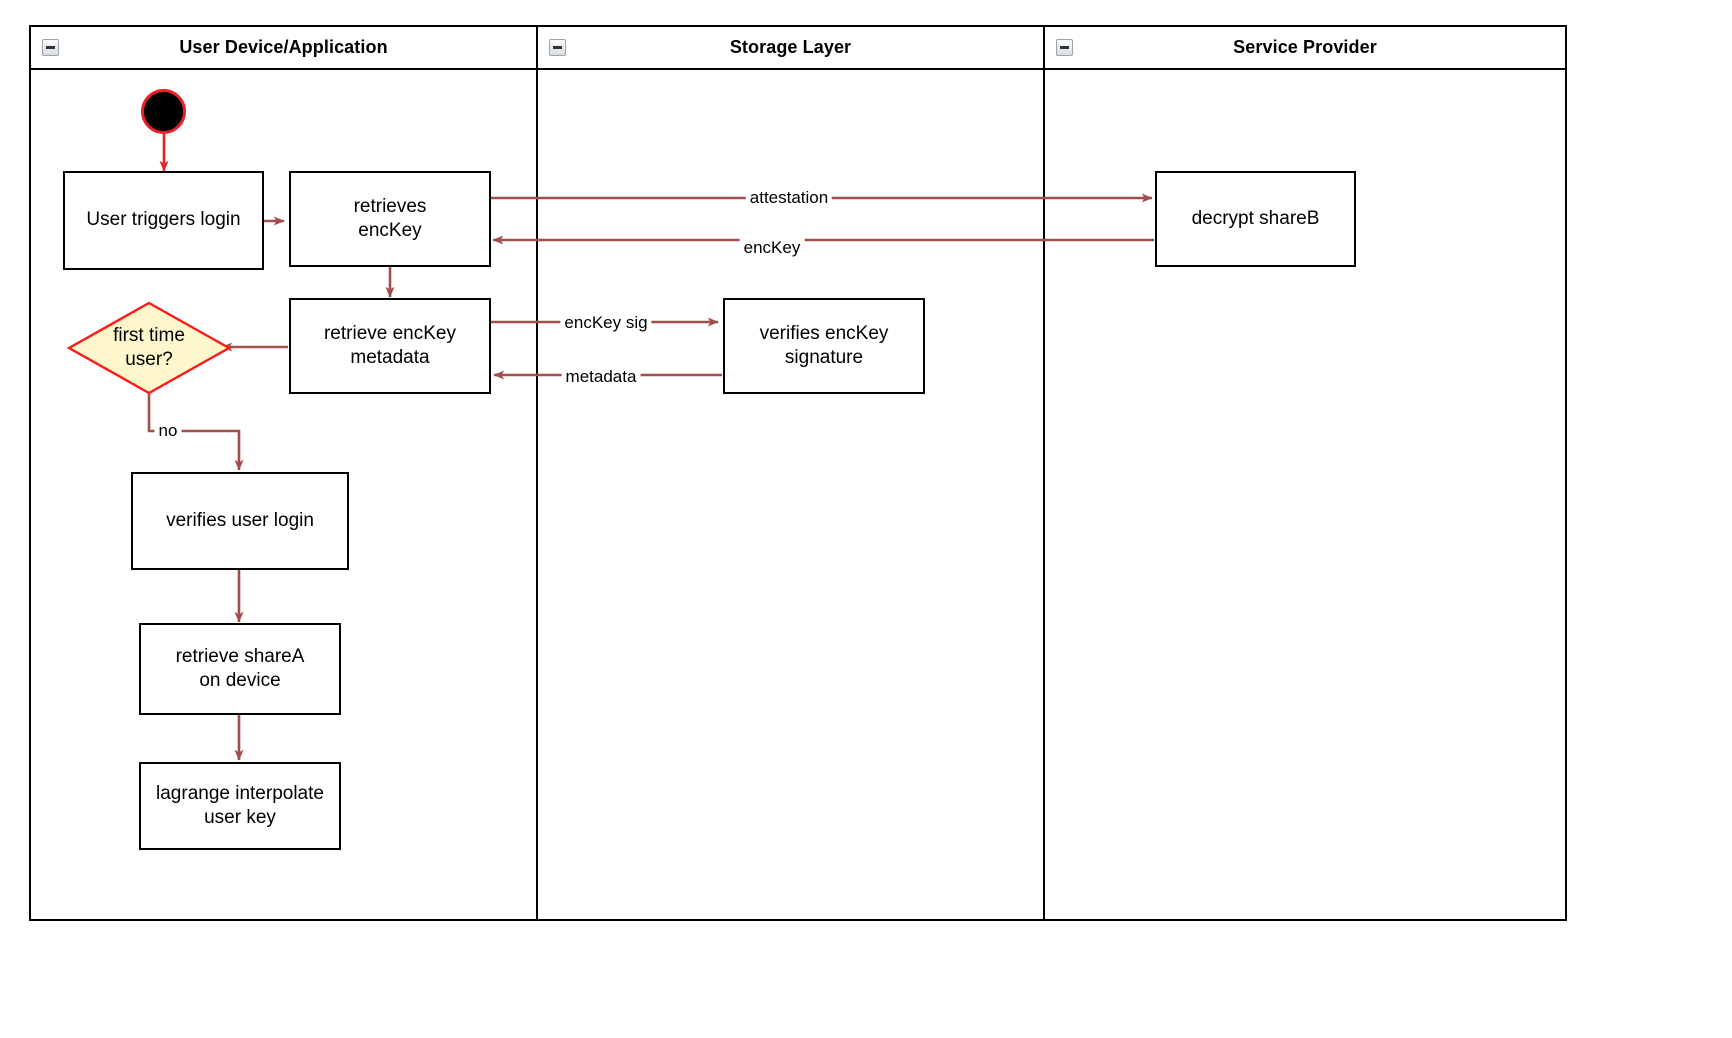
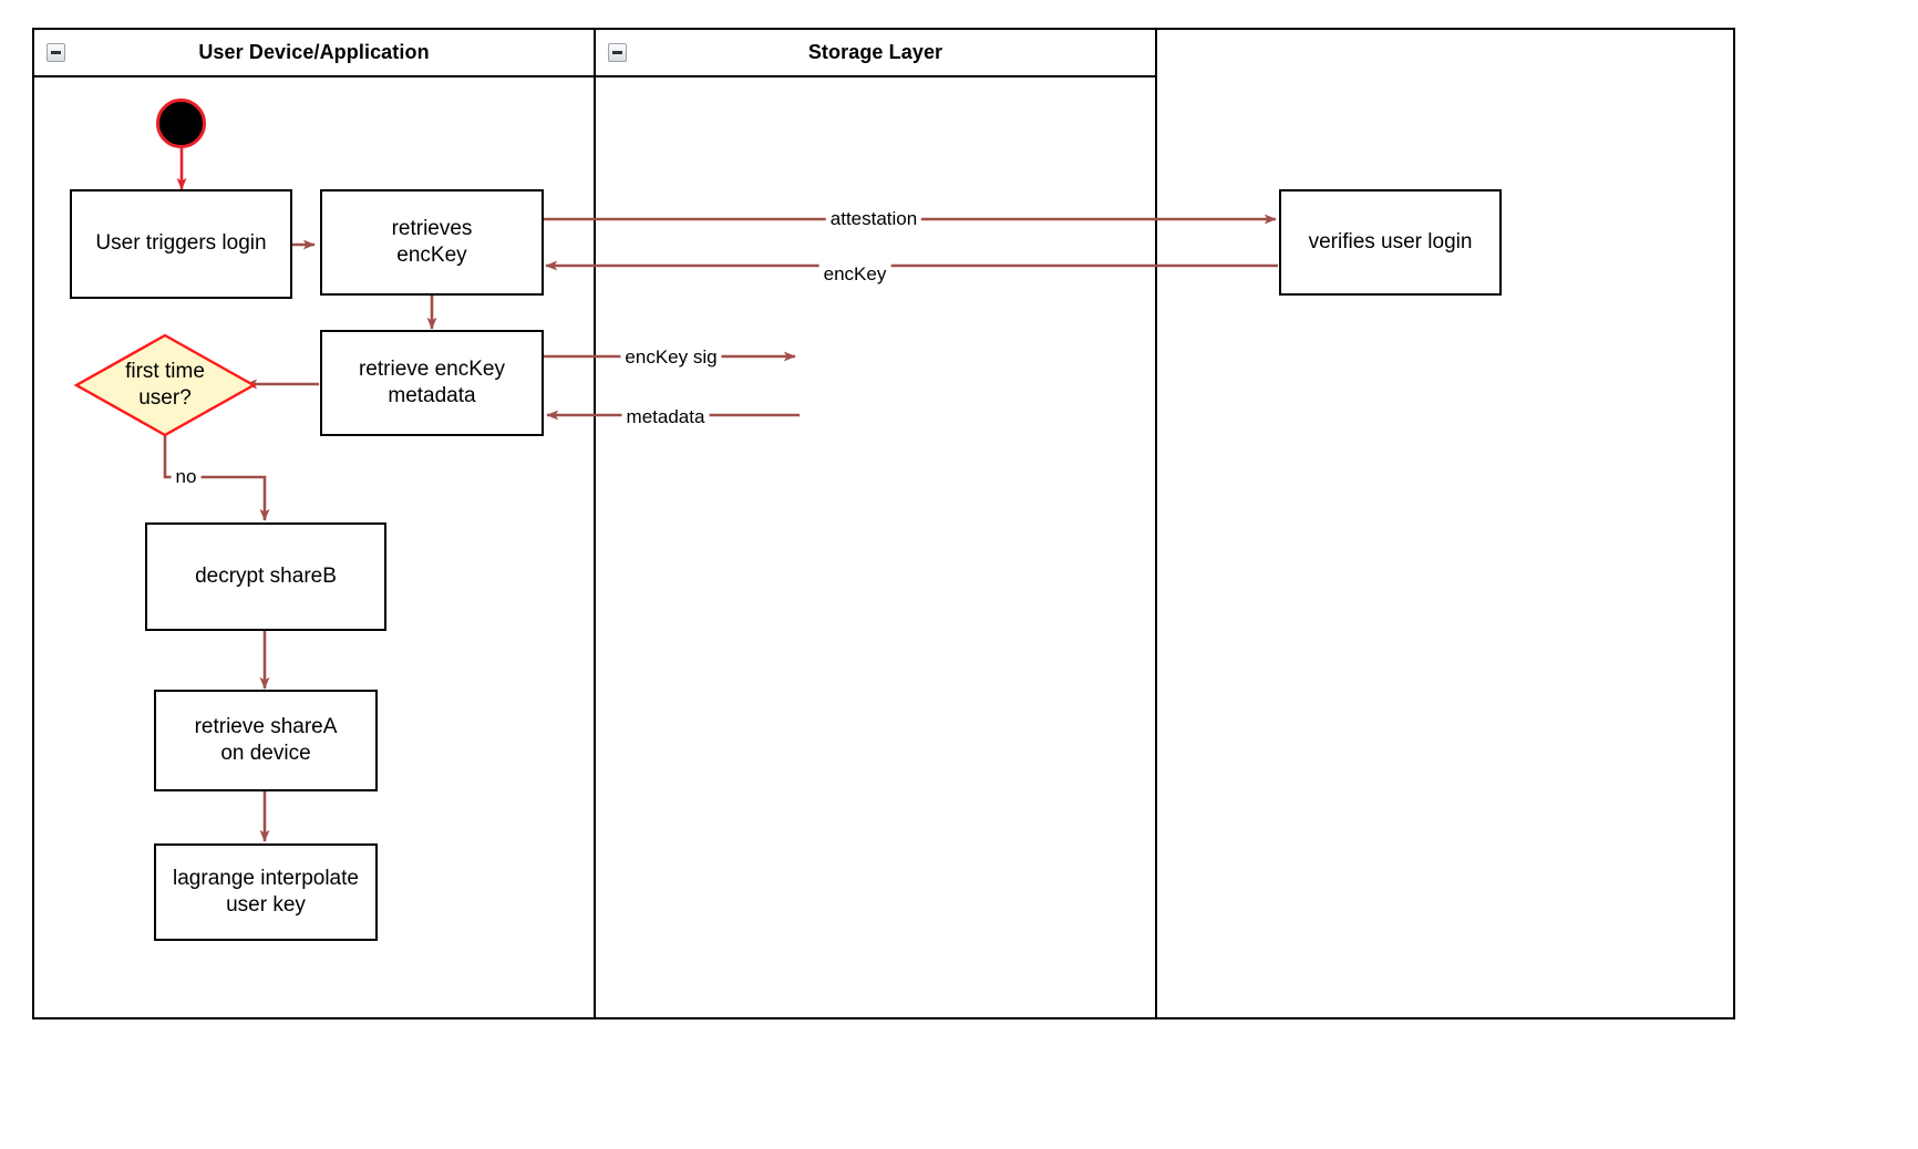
  User Device/Application
  Storage Layer
- Service Provider
  attestation
  encKey
  encKey sig
  metadata
  no
  User triggers login
  retrieves
  encKey
  retrieve encKey
  metadata
  first time
  user?
- verifies user login
+ decrypt shareB
  retrieve shareA
  on device
  lagrange interpolate
  user key
- verifies encKey
- signature
- decrypt shareB
+ verifies user login
